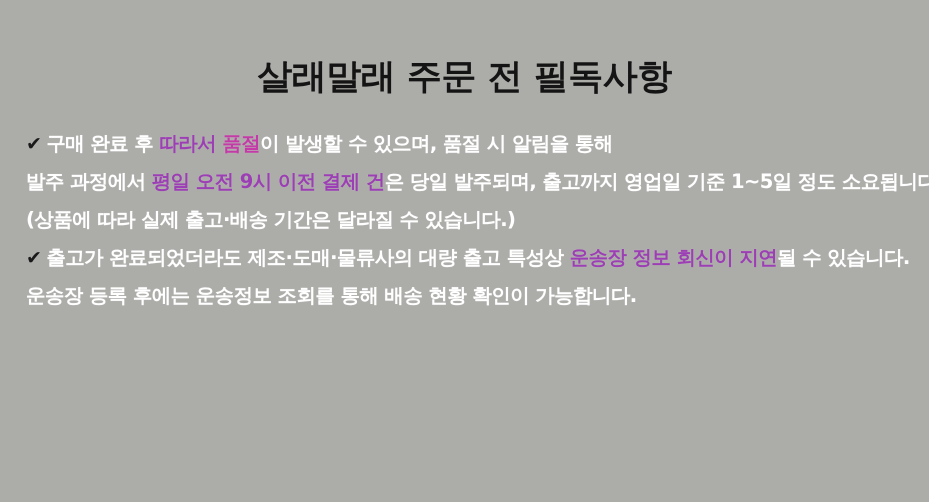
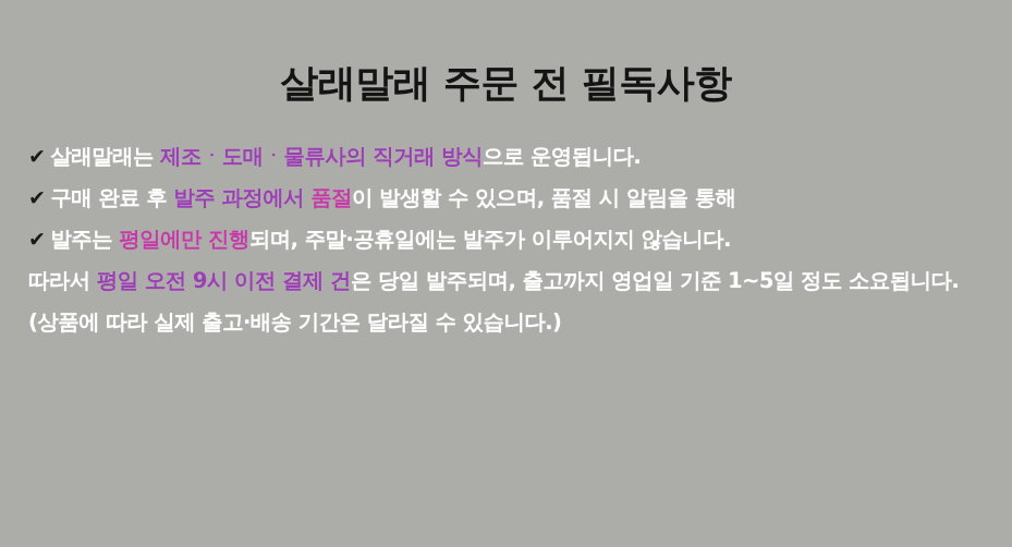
  살래말래 주문 전 필독사항
+ ✔ 살래말래는 제조ㆍ도매ㆍ물류사의 직거래 방식으로 운영됩니다.
- ✔ 구매 완료 후 따라서 품절이 발생할 수 있으며, 품절 시 알림을 통해
+ ✔ 구매 완료 후 발주 과정에서 품절이 발생할 수 있으며, 품절 시 알림을 통해
+ ✔ 발주는 평일에만 진행되며, 주말·공휴일에는 발주가 이루어지지 않습니다.
- 발주 과정에서 평일 오전 9시 이전 결제 건은 당일 발주되며, 출고까지 영업일 기준 1~5일 정도 소요됩니다
+ 따라서 평일 오전 9시 이전 결제 건은 당일 발주되며, 출고까지 영업일 기준 1~5일 정도 소요됩니다.
  (상품에 따라 실제 출고·배송 기간은 달라질 수 있습니다.)
- ✔ 출고가 완료되었더라도 제조·도매·물류사의 대량 출고 특성상 운송장 정보 회신이 지연될 수 있습니다.
- 운송장 등록 후에는 운송정보 조회를 통해 배송 현황 확인이 가능합니다.
